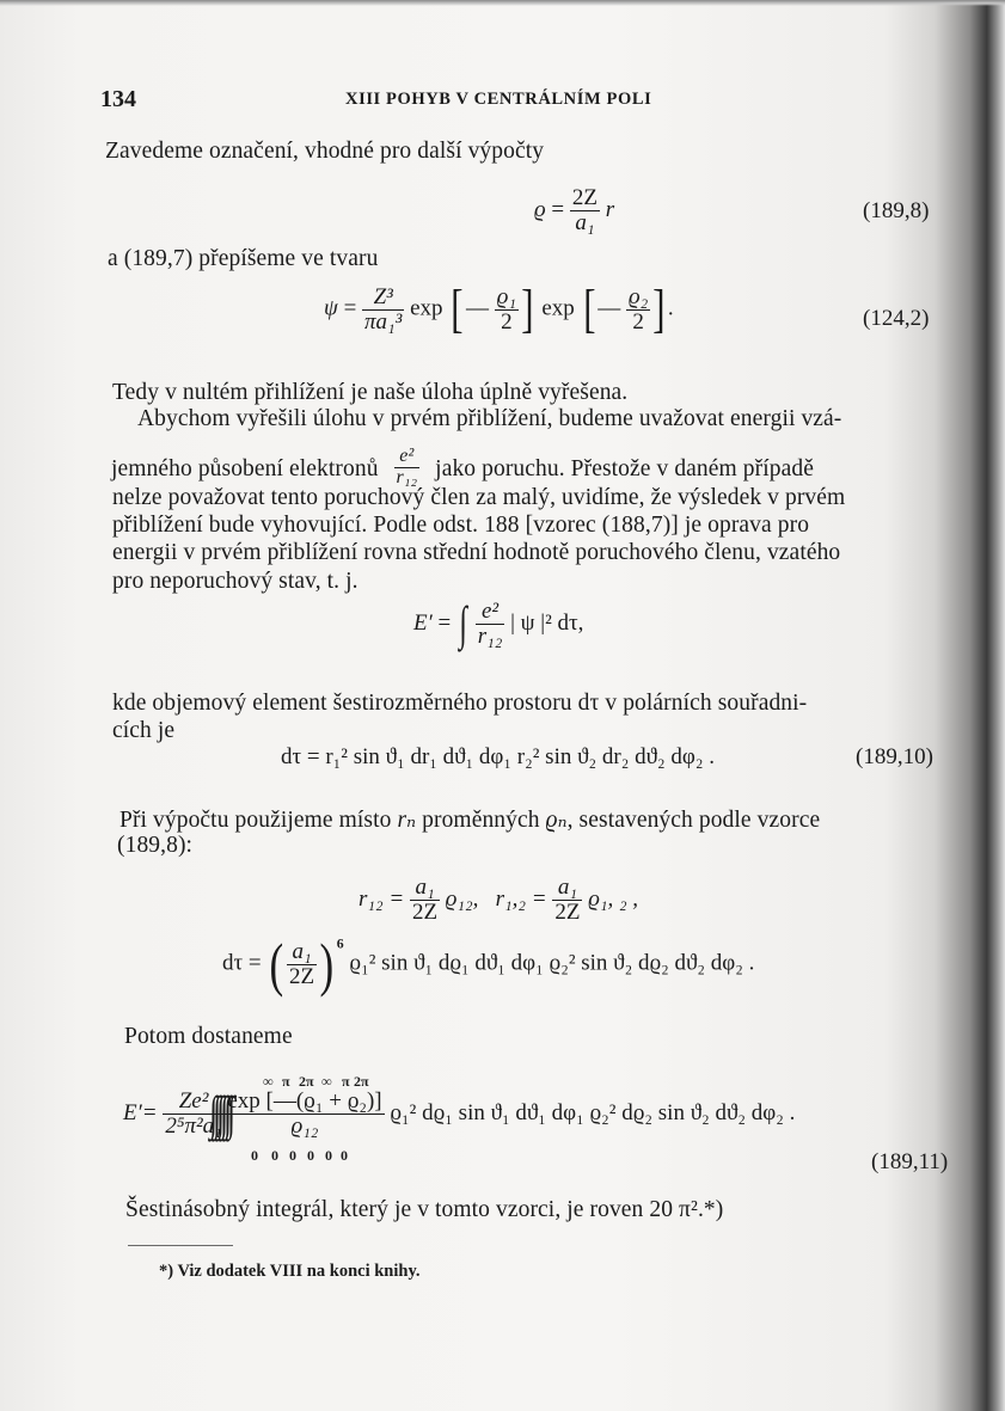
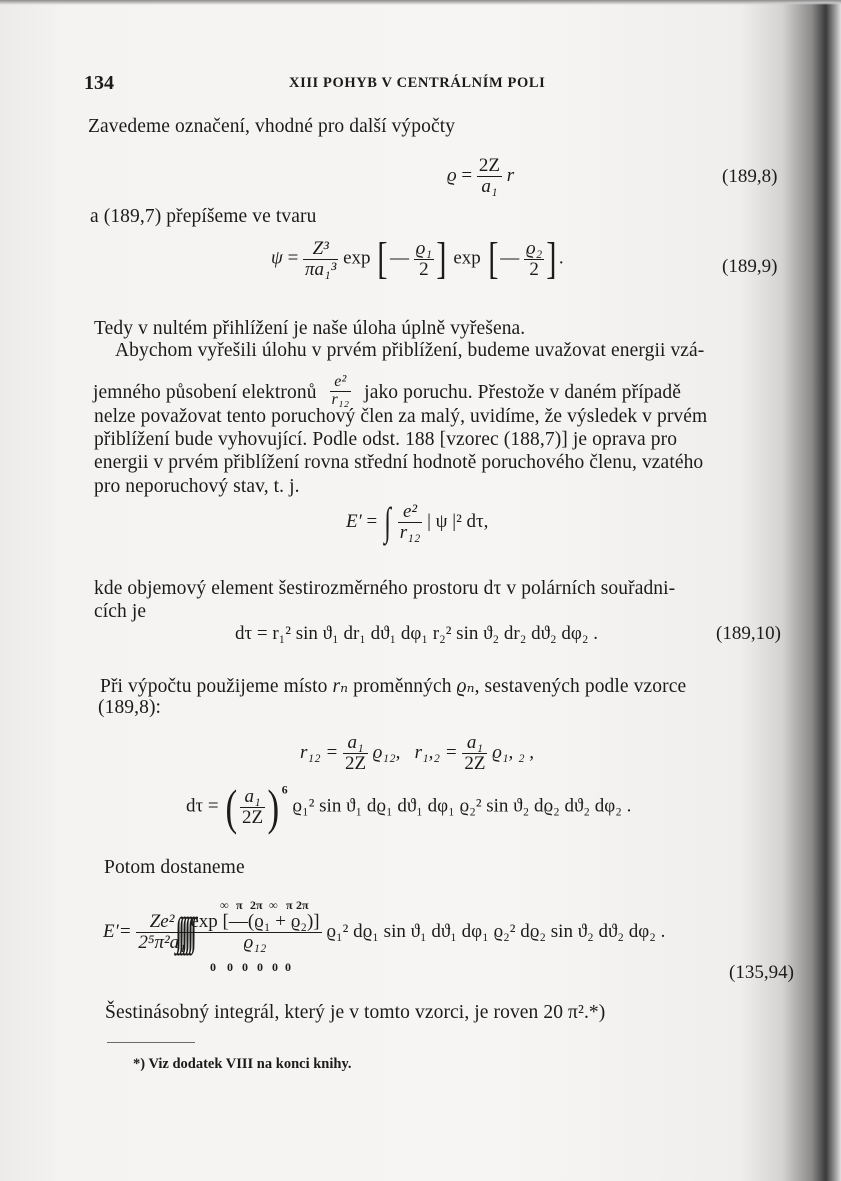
  134
  XIII POHYB V CENTRÁLNÍM POLI
  Zavedeme označení, vhodné pro další výpočty
  ϱ =
  2Z
  a₁
  r
  (189,8)
  a (189,7) přepíšeme ve tvaru
  ψ =
  Z³
  πa₁³
  exp [—
  ϱ₁
  2
  ] exp [—
  ϱ₂
  2
  ].
- (124,2)
+ (189,9)
  Tedy v nultém přihlížení je naše úloha úplně vyřešena.
  Abychom vyřešili úlohu v prvém přiblížení, budeme uvažovat energii vzá-
  jemného působení elektronů
  e²
  r₁₂
  jako poruchu. Přestože v daném případě
  nelze považovat tento poruchový člen za malý, uvidíme, že výsledek v prvém
  přiblížení bude vyhovující. Podle odst. 188 [vzorec (188,7)] je oprava pro
  energii v prvém přiblížení rovna střední hodnotě poruchového členu, vzatého
  pro neporuchový stav, t. j.
  E′ = ∫
  e²
  r₁₂
  | ψ |² dτ,
  kde objemový element šestirozměrného prostoru dτ v polárních souřadni-
  cích je
  dτ = r₁² sin ϑ₁ dr₁ dϑ₁ dφ₁ r₂² sin ϑ₂ dr₂ dϑ₂ dφ₂ .
  (189,10)
  Při výpočtu použijeme místo rₙ proměnných ϱₙ, sestavených podle vzorce
  (189,8):
  r₁₂ =
  a₁
  2Z
  ϱ₁₂, r₁,₂ =
  a₁
  2Z
  ϱ₁, ₂ ,
  dτ = (
  a₁
  2Z
  ) 6 ϱ₁² sin ϑ₁ dϱ₁ dϑ₁ dφ₁ ϱ₂² sin ϑ₂ dϱ₂ dϑ₂ dφ₂ .
  Potom dostaneme
  E′=
  Ze²
  2⁵π²a₁
  ∫∫∫∫∫∫
  exp [—(ϱ₁ + ϱ₂)]
  ϱ₁₂
  ϱ₁² dϱ₁ sin ϑ₁ dϑ₁ dφ₁ ϱ₂² dϱ₂ sin ϑ₂ dϑ₂ dφ₂ .
  ∞
  π
  2π
  ∞
  π
  2π
  0
  0
  0
  0
  0
  0
- (189,11)
+ (135,94)
  Šestinásobný integrál, který je v tomto vzorci, je roven 20 π².*)
  *) Viz dodatek VIII na konci knihy.
